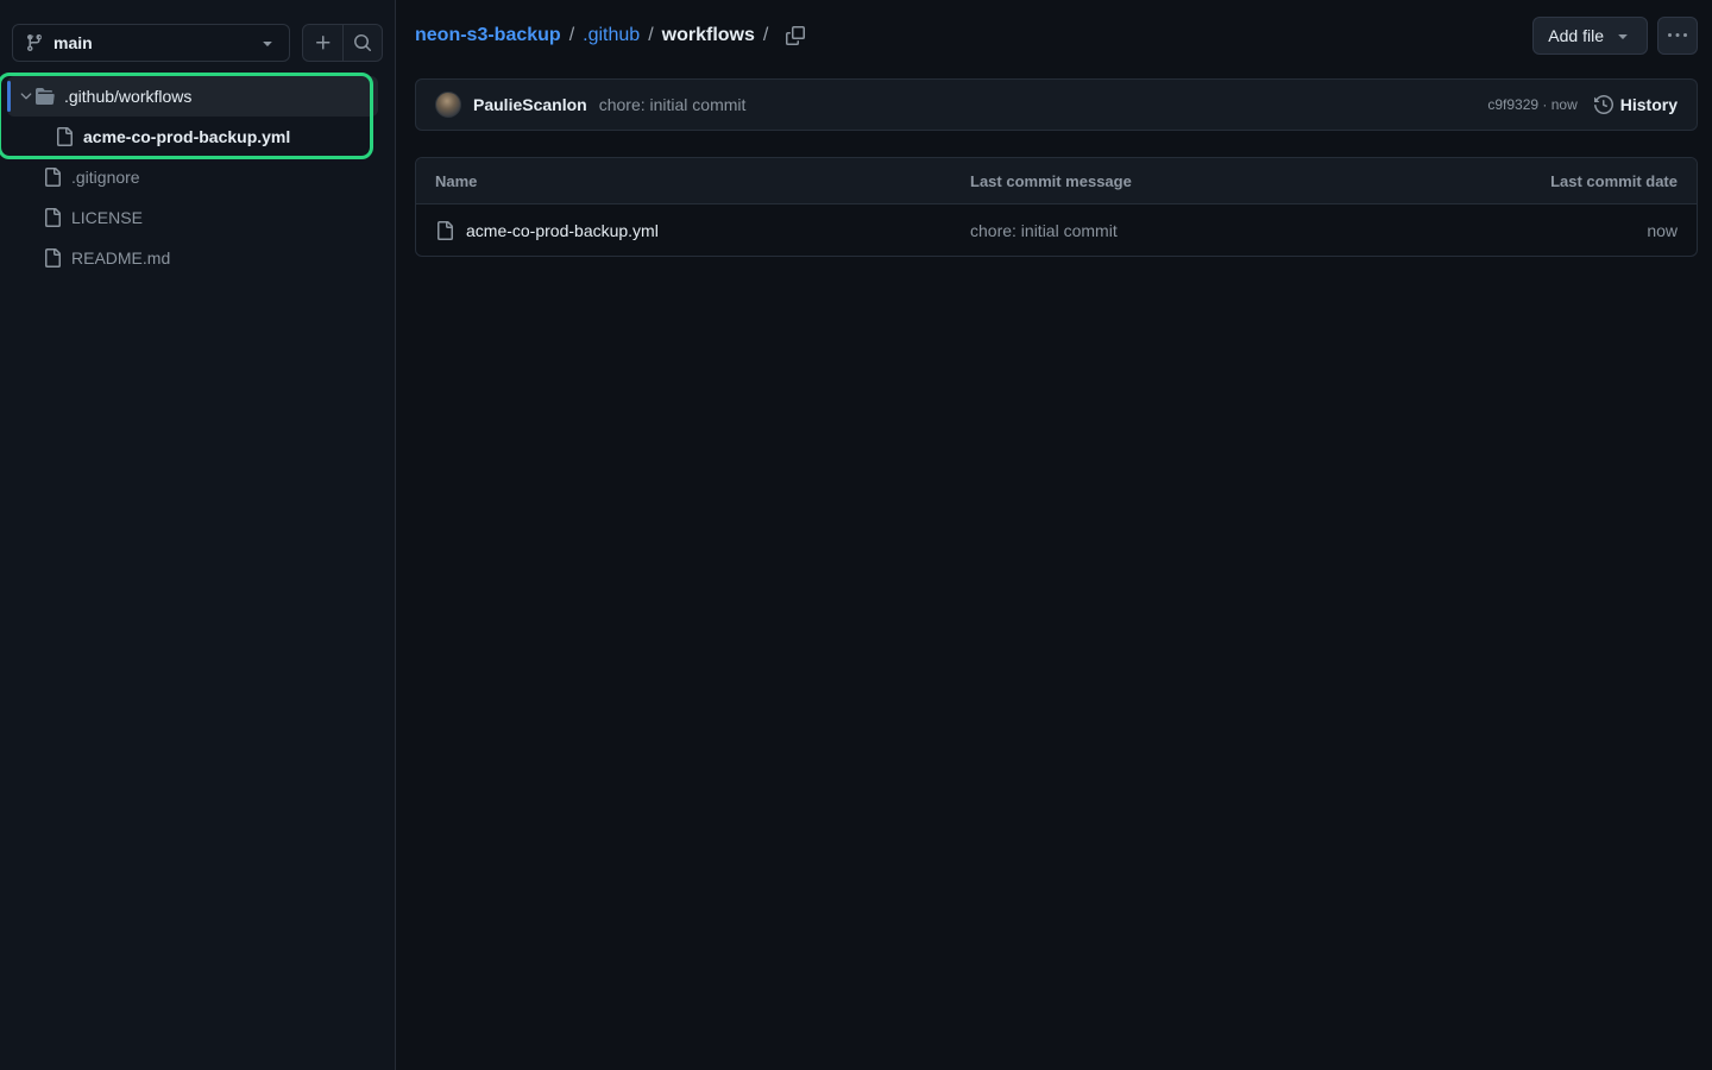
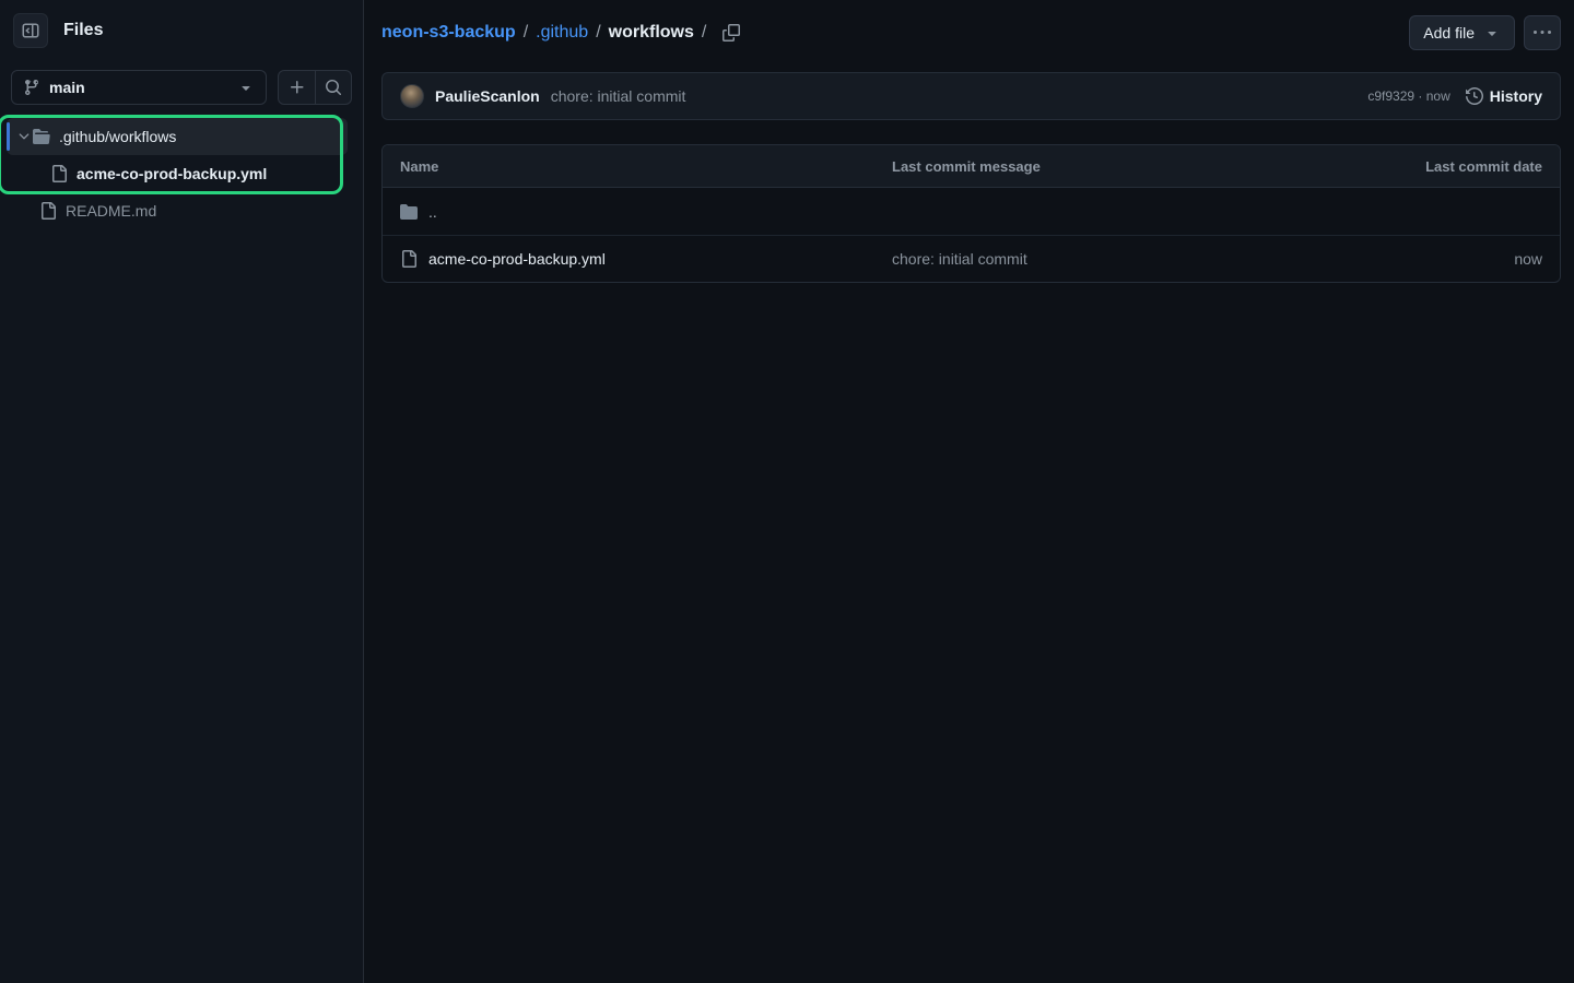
+ Files
  main
  .github/workflows
  acme-co-prod-backup.yml
- .gitignore
- LICENSE
  README.md
  neon-s3-backup
  /
  .github
  /
  workflows
  /
  Add file
  PaulieScanlon
  chore: initial commit
  c9f9329 · now
  History
  Name
  Last commit message
  Last commit date
+ ..
  acme-co-prod-backup.yml
  chore: initial commit
  now
